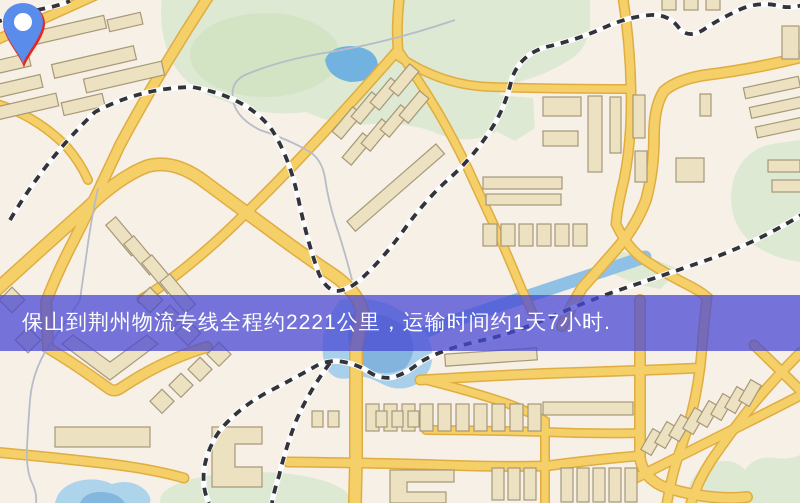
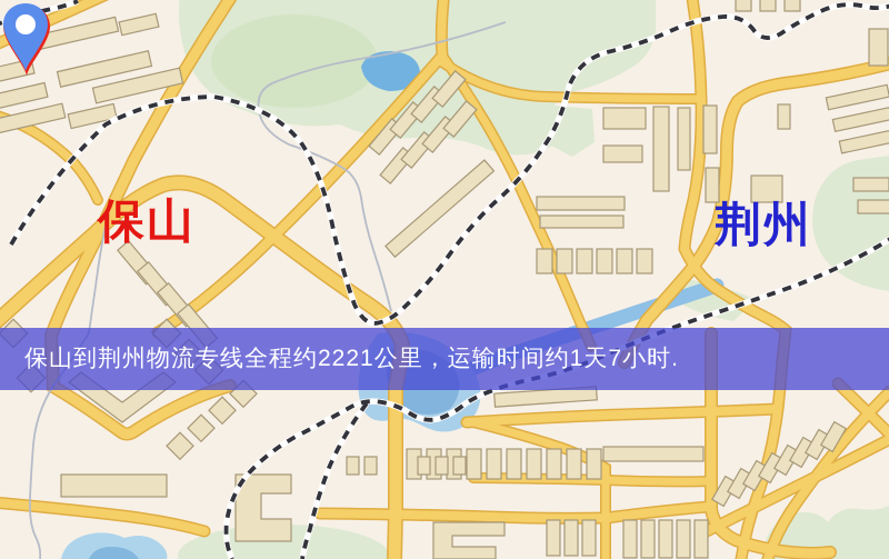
  保山到荆州物流专线全程约2221公里，运输时间约1天7小时.
+ 保山
+ 荆州
